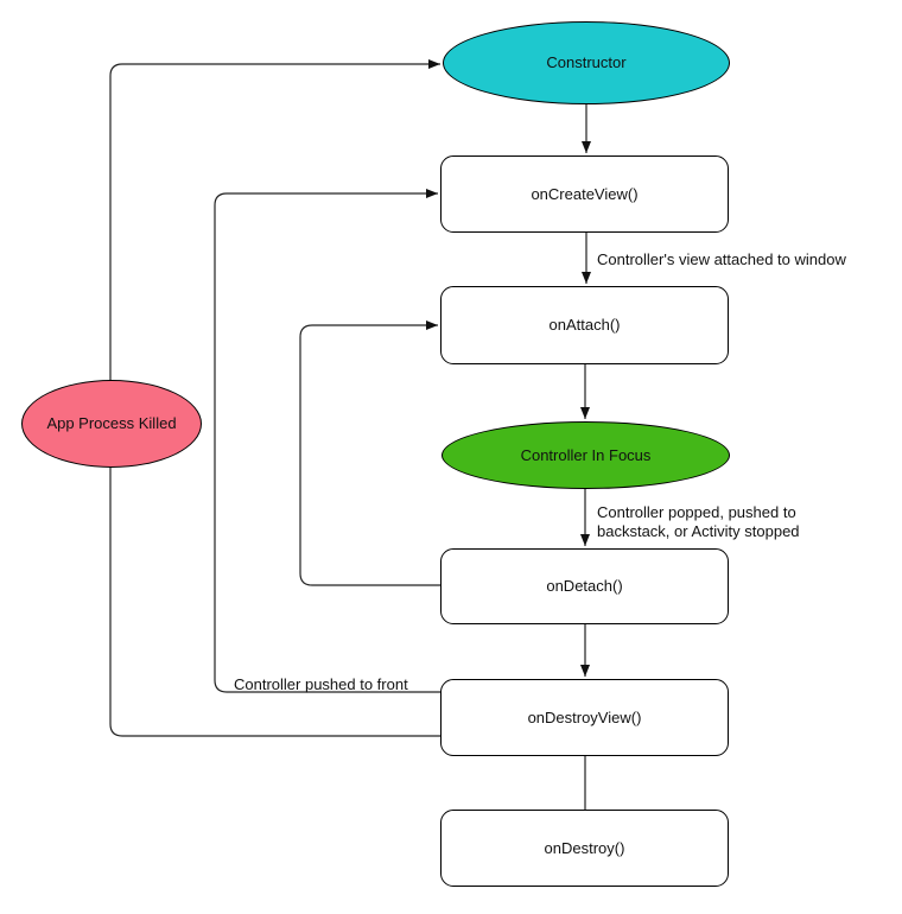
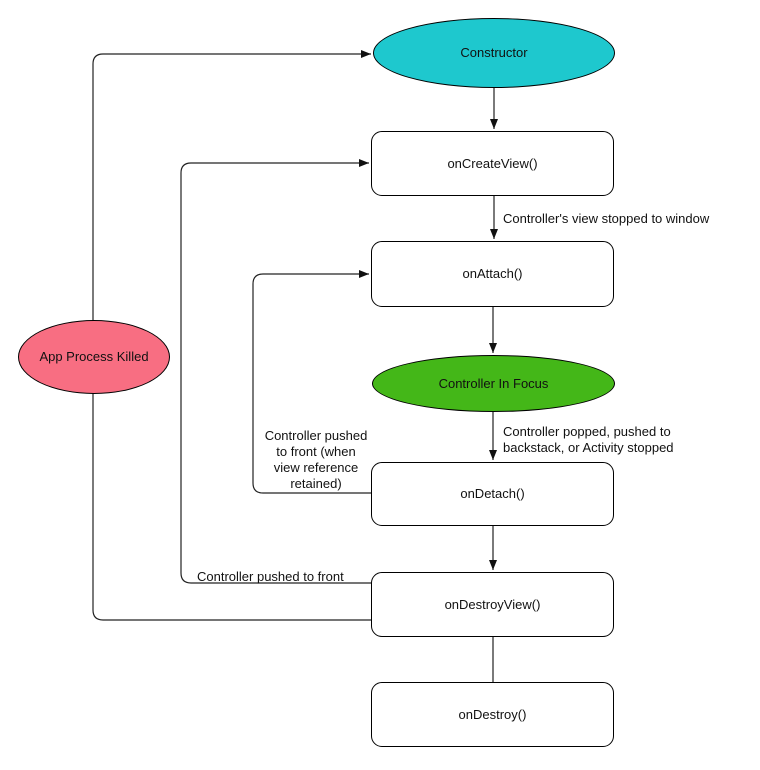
  Constructor
  onCreateView()
  onAttach()
  Controller In Focus
  onDetach()
  onDestroyView()
  onDestroy()
  App Process Killed
- Controller's view attached to window
+ Controller's view stopped to window
  Controller popped, pushed to
  backstack, or Activity stopped
+ Controller pushed
+ to front (when
+ view reference
+ retained)
  Controller pushed to front
